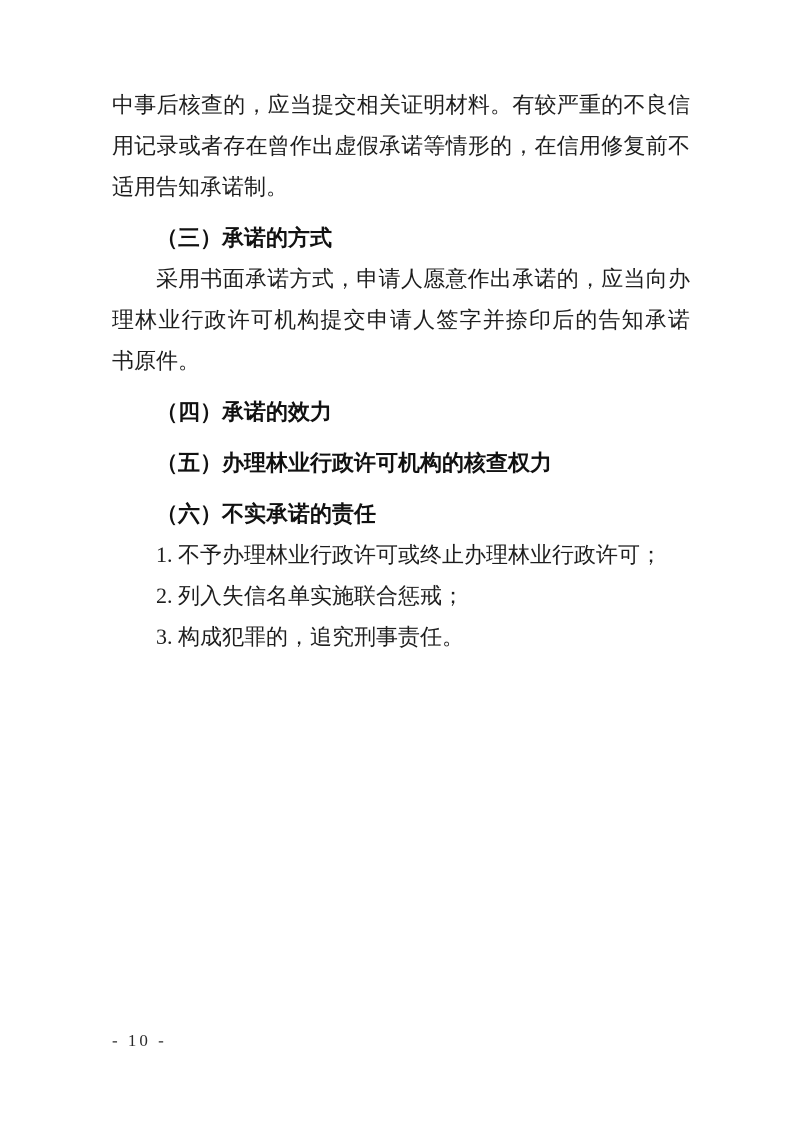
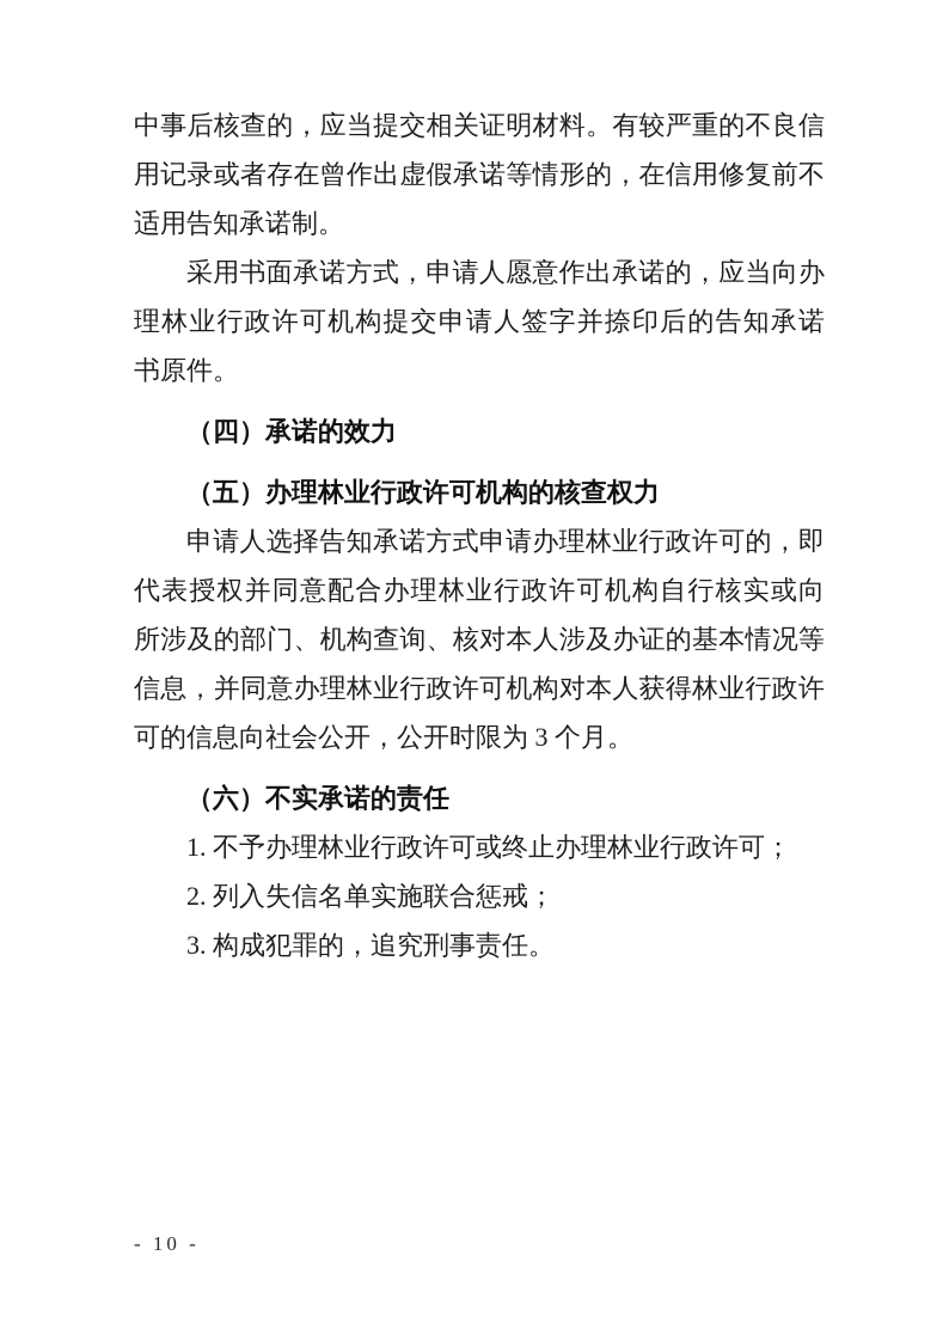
  中事后核查的，应当提交相关证明材料。有较严重的不良信
  用记录或者存在曾作出虚假承诺等情形的，在信用修复前不
  适用告知承诺制。
- （三）承诺的方式
  采用书面承诺方式，申请人愿意作出承诺的，应当向办
  理林业行政许可机构提交申请人签字并捺印后的告知承诺
  书原件。
  （四）承诺的效力
  （五）办理林业行政许可机构的核查权力
+ 申请人选择告知承诺方式申请办理林业行政许可的，即
+ 代表授权并同意配合办理林业行政许可机构自行核实或向
+ 所涉及的部门、机构查询、核对本人涉及办证的基本情况等
+ 信息，并同意办理林业行政许可机构对本人获得林业行政许
+ 可的信息向社会公开，公开时限为 3 个月。
  （六）不实承诺的责任
  1. 不予办理林业行政许可或终止办理林业行政许可；
  2. 列入失信名单实施联合惩戒；
  3. 构成犯罪的，追究刑事责任。
  - 10 -
